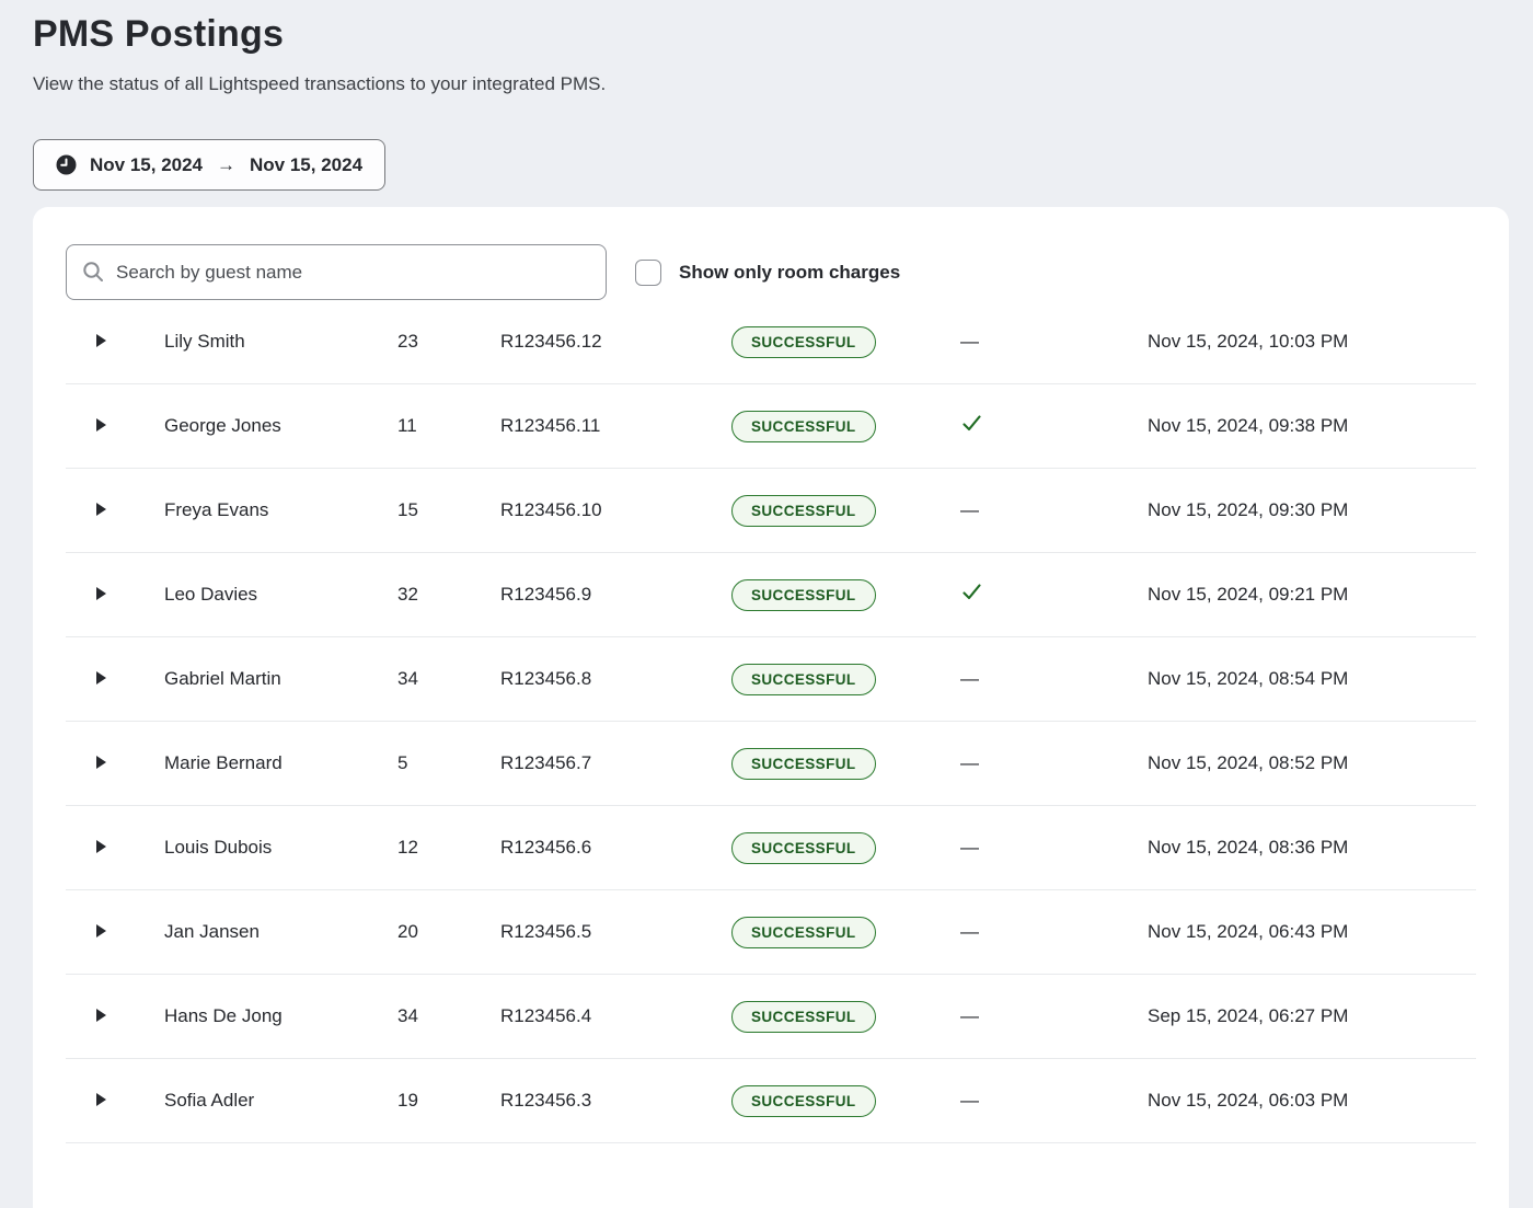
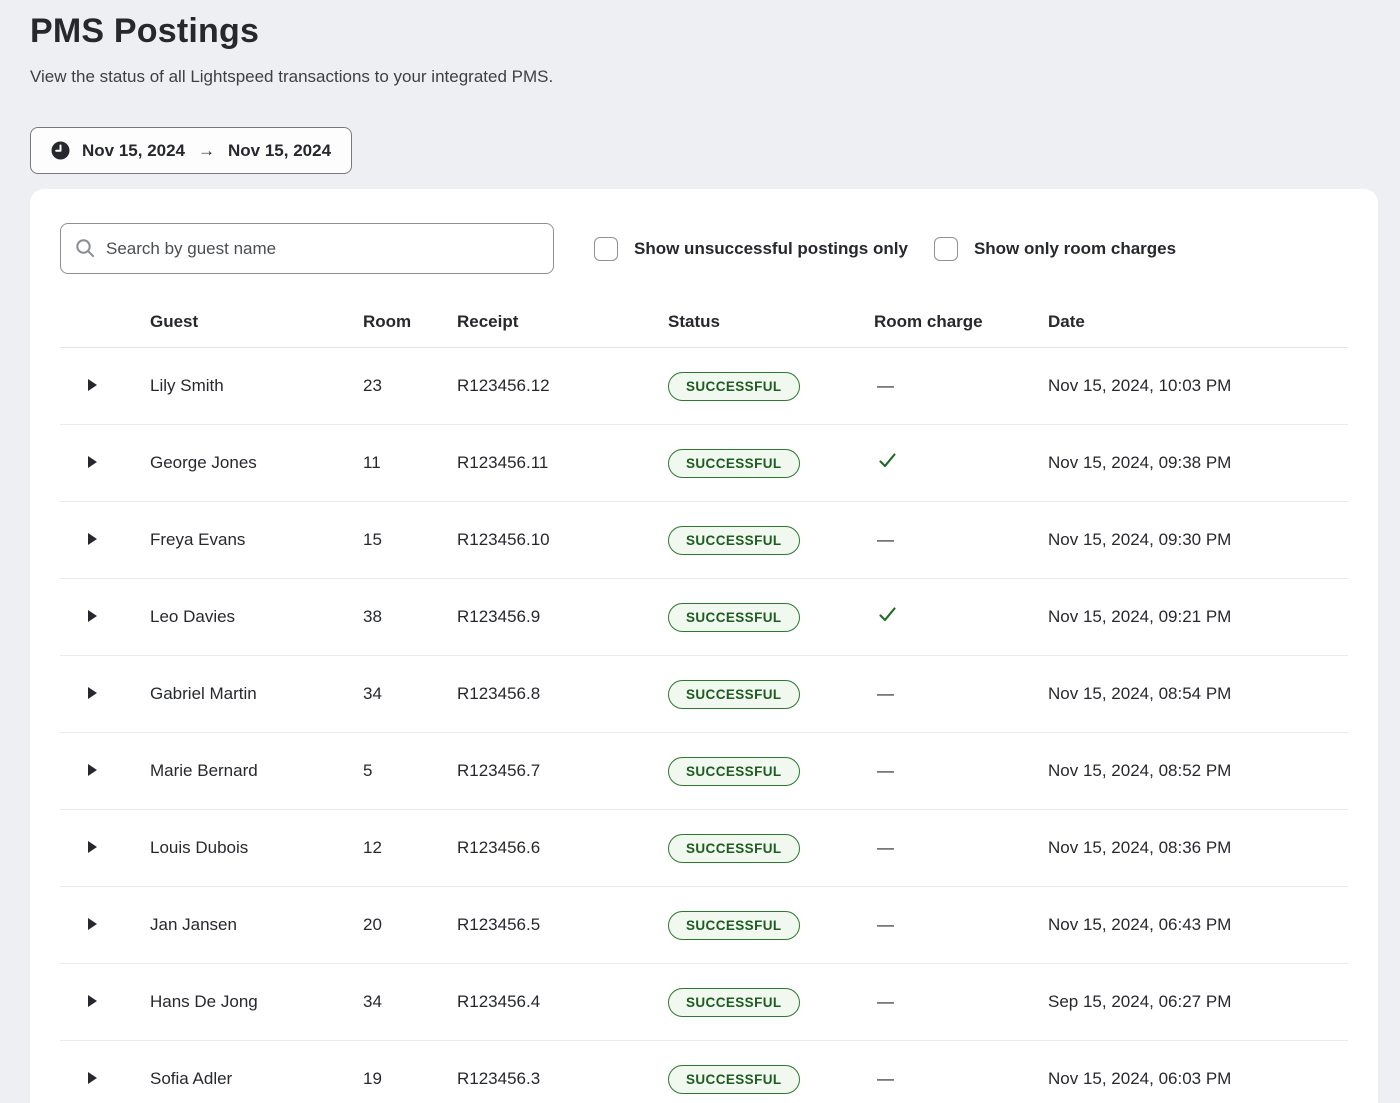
  PMS Postings
  View the status of all Lightspeed transactions to your integrated PMS.
  Nov 15, 2024
  →
  Nov 15, 2024
  Search by guest name
+ Show unsuccessful postings only
  Show only room charges
+ Guest
+ Room
+ Receipt
+ Status
+ Room charge
+ Date
  Lily Smith
  23
  R123456.12
  SUCCESSFUL
  —
  Nov 15, 2024, 10:03 PM
  George Jones
  11
  R123456.11
  SUCCESSFUL
  Nov 15, 2024, 09:38 PM
  Freya Evans
  15
  R123456.10
  SUCCESSFUL
  —
  Nov 15, 2024, 09:30 PM
  Leo Davies
- 32
+ 38
  R123456.9
  SUCCESSFUL
  Nov 15, 2024, 09:21 PM
  Gabriel Martin
  34
  R123456.8
  SUCCESSFUL
  —
  Nov 15, 2024, 08:54 PM
  Marie Bernard
  5
  R123456.7
  SUCCESSFUL
  —
  Nov 15, 2024, 08:52 PM
  Louis Dubois
  12
  R123456.6
  SUCCESSFUL
  —
  Nov 15, 2024, 08:36 PM
  Jan Jansen
  20
  R123456.5
  SUCCESSFUL
  —
  Nov 15, 2024, 06:43 PM
  Hans De Jong
  34
  R123456.4
  SUCCESSFUL
  —
  Sep 15, 2024, 06:27 PM
  Sofia Adler
  19
  R123456.3
  SUCCESSFUL
  —
  Nov 15, 2024, 06:03 PM
